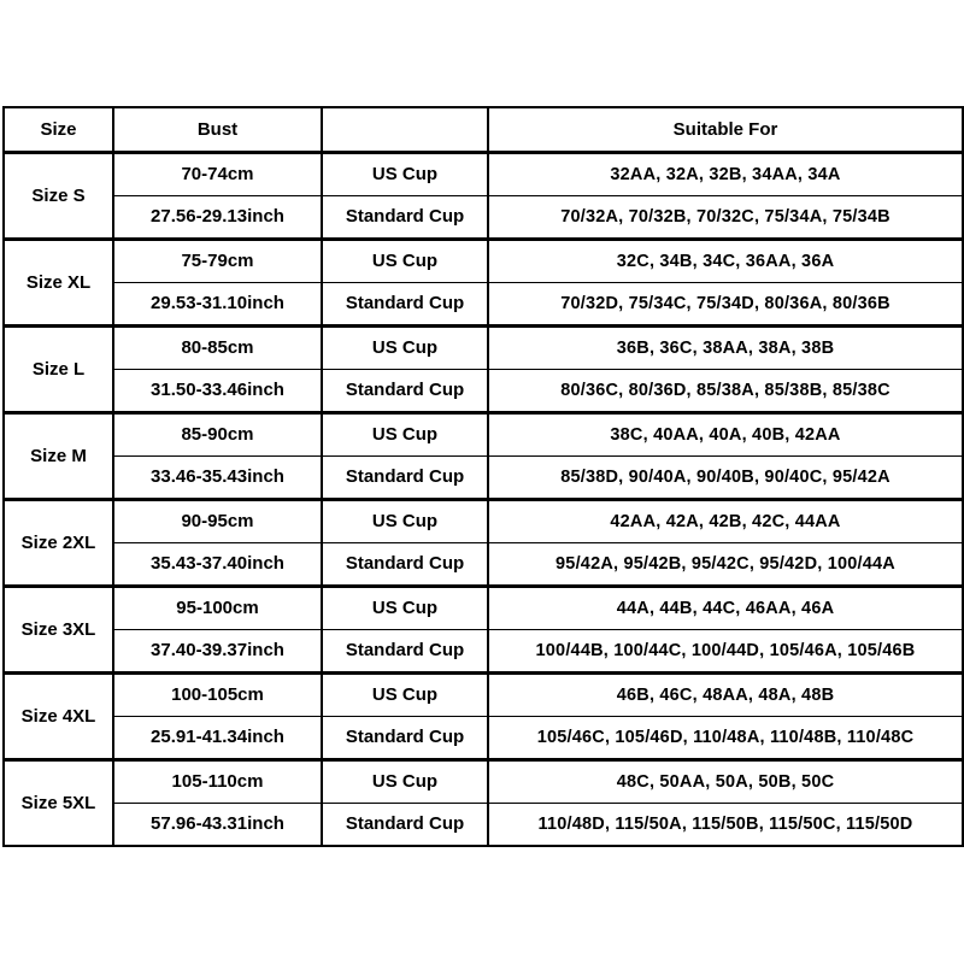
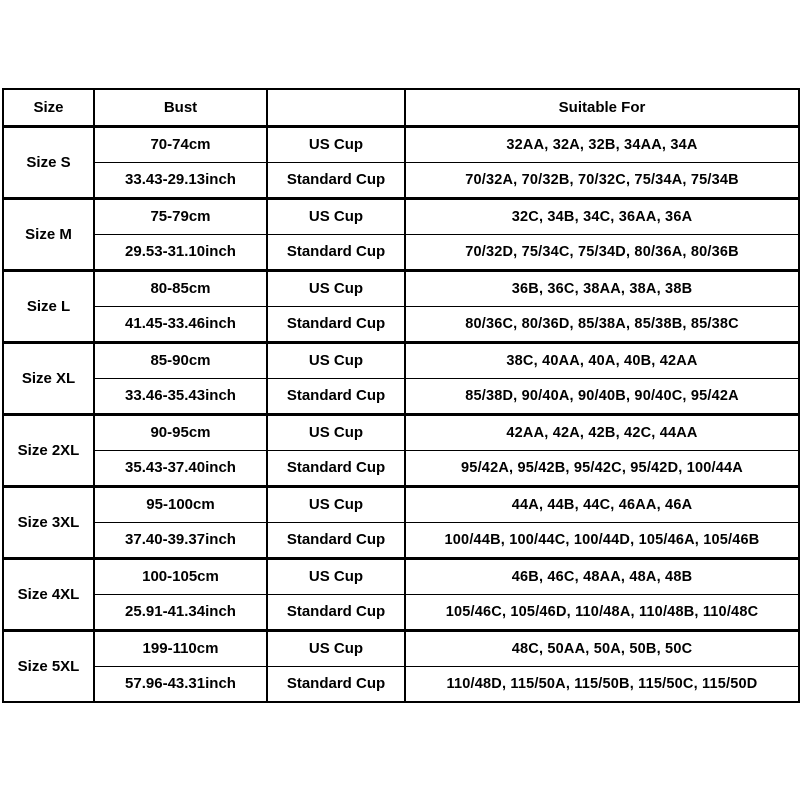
  Size	Bust		Suitable For
  Size S	70-74cm	US Cup	32AA, 32A, 32B, 34AA, 34A
- 27.56-29.13inch	Standard Cup	70/32A, 70/32B, 70/32C, 75/34A, 75/34B
+ 33.43-29.13inch	Standard Cup	70/32A, 70/32B, 70/32C, 75/34A, 75/34B
- Size XL	75-79cm	US Cup	32C, 34B, 34C, 36AA, 36A
+ Size M	75-79cm	US Cup	32C, 34B, 34C, 36AA, 36A
  29.53-31.10inch	Standard Cup	70/32D, 75/34C, 75/34D, 80/36A, 80/36B
  Size L	80-85cm	US Cup	36B, 36C, 38AA, 38A, 38B
- 31.50-33.46inch	Standard Cup	80/36C, 80/36D, 85/38A, 85/38B, 85/38C
+ 41.45-33.46inch	Standard Cup	80/36C, 80/36D, 85/38A, 85/38B, 85/38C
- Size M	85-90cm	US Cup	38C, 40AA, 40A, 40B, 42AA
+ Size XL	85-90cm	US Cup	38C, 40AA, 40A, 40B, 42AA
  33.46-35.43inch	Standard Cup	85/38D, 90/40A, 90/40B, 90/40C, 95/42A
  Size 2XL	90-95cm	US Cup	42AA, 42A, 42B, 42C, 44AA
  35.43-37.40inch	Standard Cup	95/42A, 95/42B, 95/42C, 95/42D, 100/44A
  Size 3XL	95-100cm	US Cup	44A, 44B, 44C, 46AA, 46A
  37.40-39.37inch	Standard Cup	100/44B, 100/44C, 100/44D, 105/46A, 105/46B
  Size 4XL	100-105cm	US Cup	46B, 46C, 48AA, 48A, 48B
  25.91-41.34inch	Standard Cup	105/46C, 105/46D, 110/48A, 110/48B, 110/48C
- Size 5XL	105-110cm	US Cup	48C, 50AA, 50A, 50B, 50C
+ Size 5XL	199-110cm	US Cup	48C, 50AA, 50A, 50B, 50C
  57.96-43.31inch	Standard Cup	110/48D, 115/50A, 115/50B, 115/50C, 115/50D
